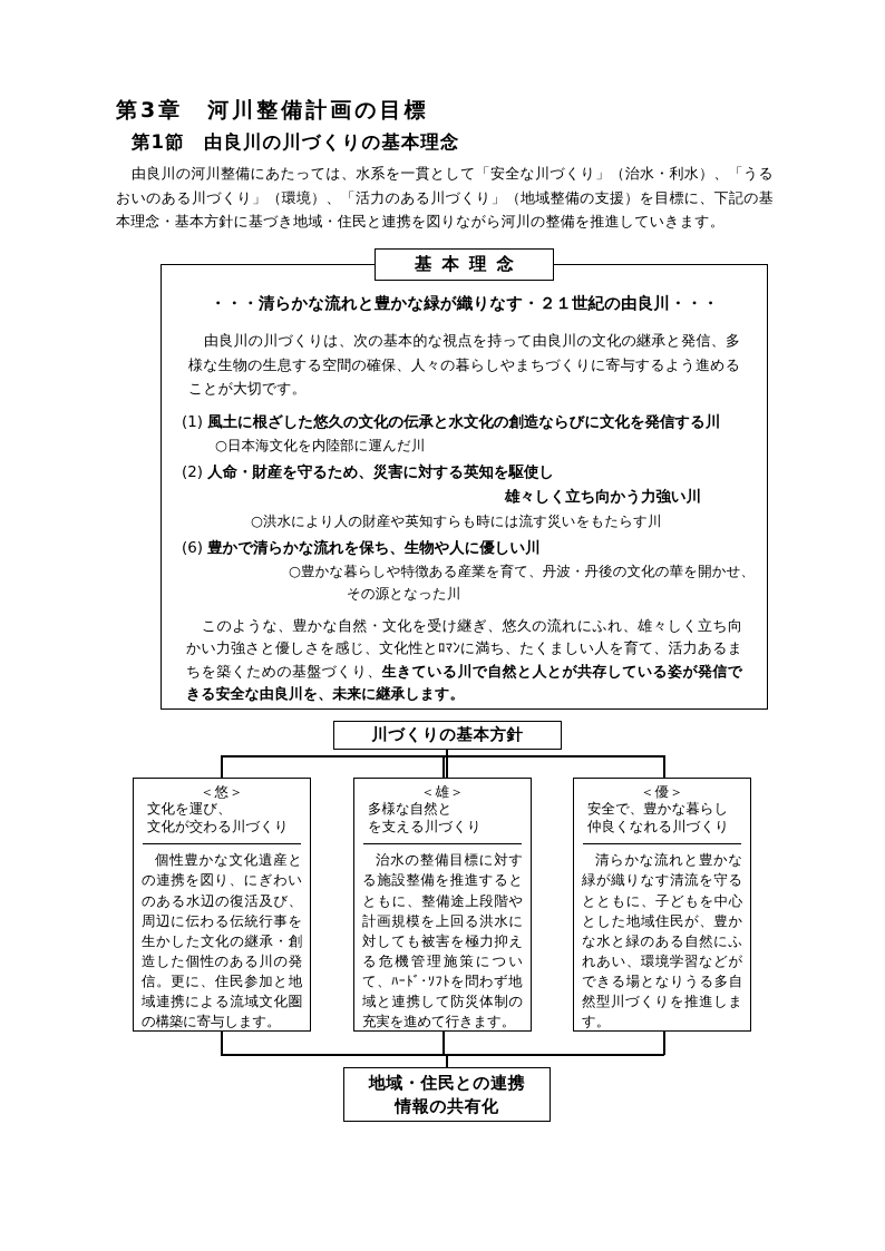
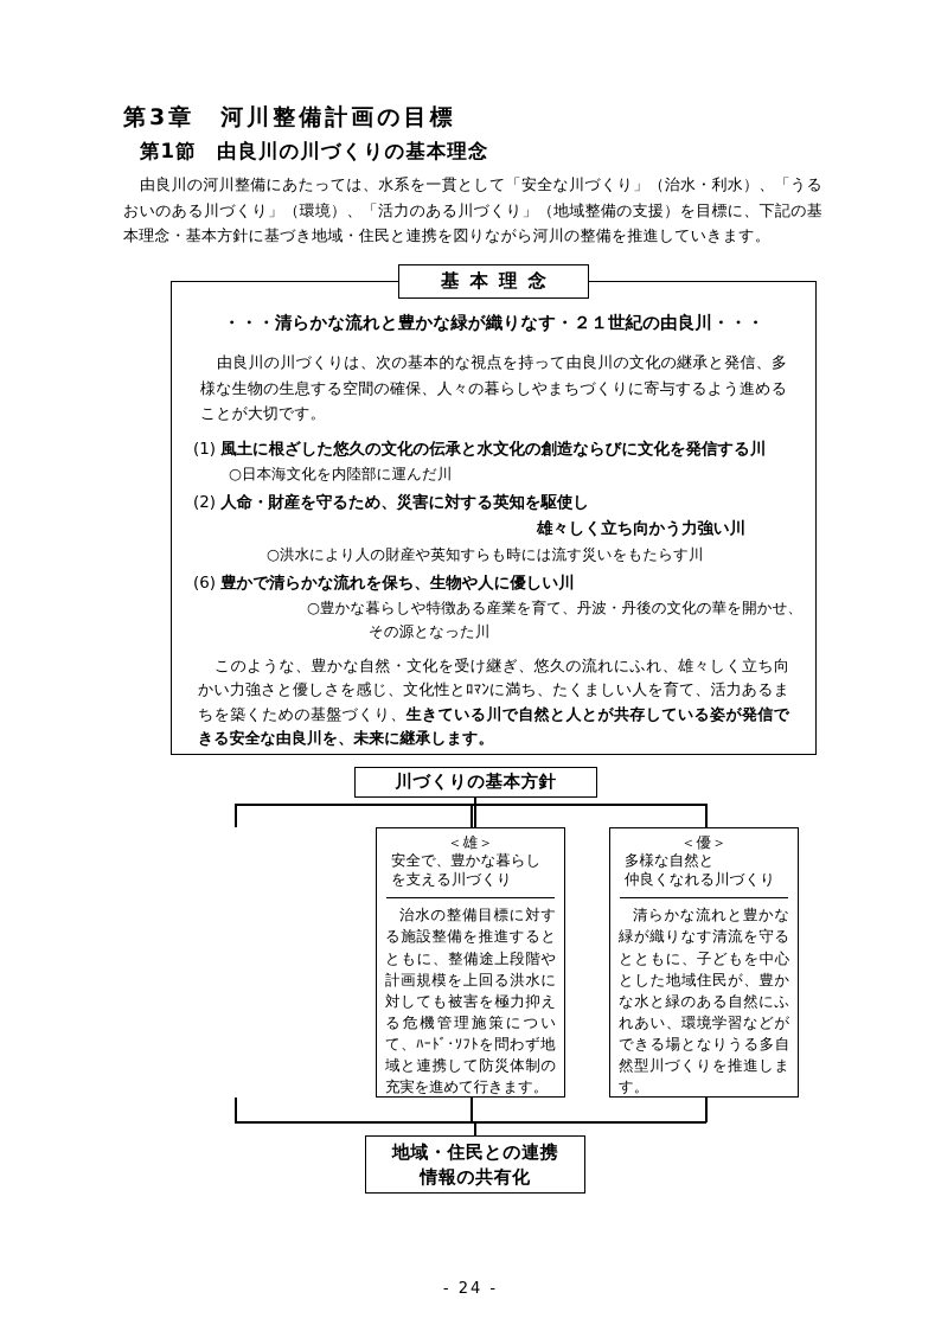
  第3章 河川整備計画の目標
  第1節 由良川の川づくりの基本理念
  由良川の河川整備にあたっては、水系を一貫として「安全な川づくり」（治水・利水）、「うるおいのある川づくり」（環境）、「活力のある川づくり」（地域整備の支援）を目標に、下記の基本理念・基本方針に基づき地域・住民と連携を図りながら河川の整備を推進していきます。
  ・・・清らかな流れと豊かな緑が織りなす・２１世紀の由良川・・・
  由良川の川づくりは、次の基本的な視点を持って由良川の文化の継承と発信、多様な生物の生息する空間の確保、人々の暮らしやまちづくりに寄与するよう進めることが大切です。
  (1) 風土に根ざした悠久の文化の伝承と水文化の創造ならびに文化を発信する川
  ○日本海文化を内陸部に運んだ川
  (2) 人命・財産を守るため、災害に対する英知を駆使し
  雄々しく立ち向かう力強い川
  ○洪水により人の財産や英知すらも時には流す災いをもたらす川
  (6) 豊かで清らかな流れを保ち、生物や人に優しい川
  ○豊かな暮らしや特徴ある産業を育て、丹波・丹後の文化の華を開かせ、
  その源となった川
  このような、豊かな自然・文化を受け継ぎ、悠久の流れにふれ、雄々しく立ち向かい力強さと優しさを感じ、文化性とﾛﾏﾝに満ち、たくましい人を育て、活力あるまちを築くための基盤づくり、生きている川で自然と人とが共存している姿が発信できる安全な由良川を、未来に継承します。
  基本理念
  川づくりの基本方針
- ＜悠＞
- 文化を運び、
- 文化が交わる川づくり
- 個性豊かな文化遺産との連携を図り、にぎわいのある水辺の復活及び、周辺に伝わる伝統行事を生かした文化の継承・創造した個性のある川の発信。更に、住民参加と地域連携による流域文化圏の構築に寄与します。
  ＜雄＞
- 多様な自然と
+ 安全で、豊かな暮らし
  を支える川づくり
  治水の整備目標に対する施設整備を推進するとともに、整備途上段階や計画規模を上回る洪水に対しても被害を極力抑える危機管理施策について、ﾊｰﾄﾞ･ｿﾌﾄを問わず地域と連携して防災体制の充実を進めて行きます。
  ＜優＞
- 安全で、豊かな暮らし
+ 多様な自然と
  仲良くなれる川づくり
  清らかな流れと豊かな緑が織りなす清流を守るとともに、子どもを中心とした地域住民が、豊かな水と緑のある自然にふれあい、環境学習などができる場となりうる多自然型川づくりを推進します。
  地域・住民との連携
  情報の共有化
+ - 24 -
